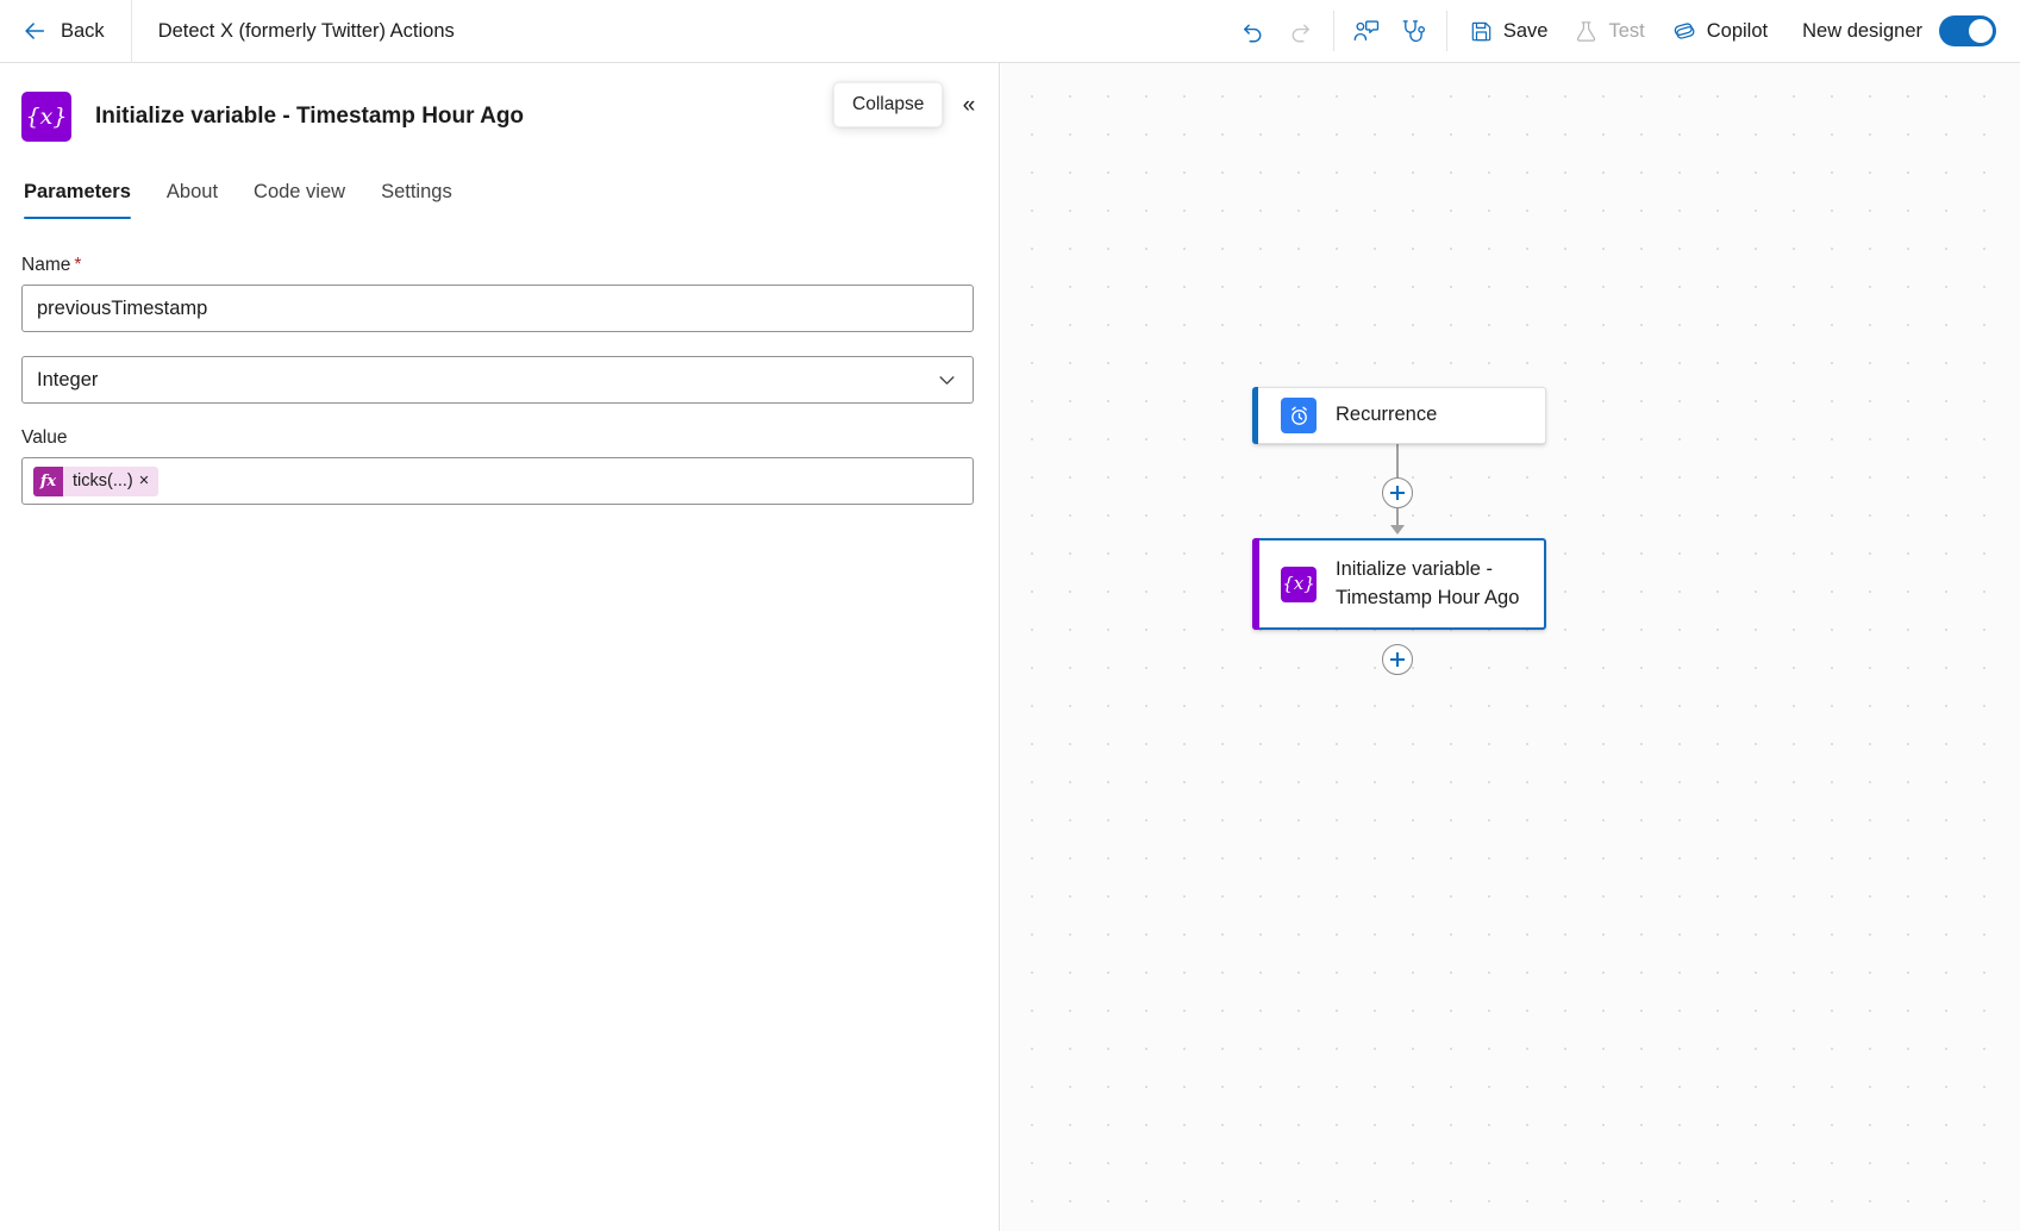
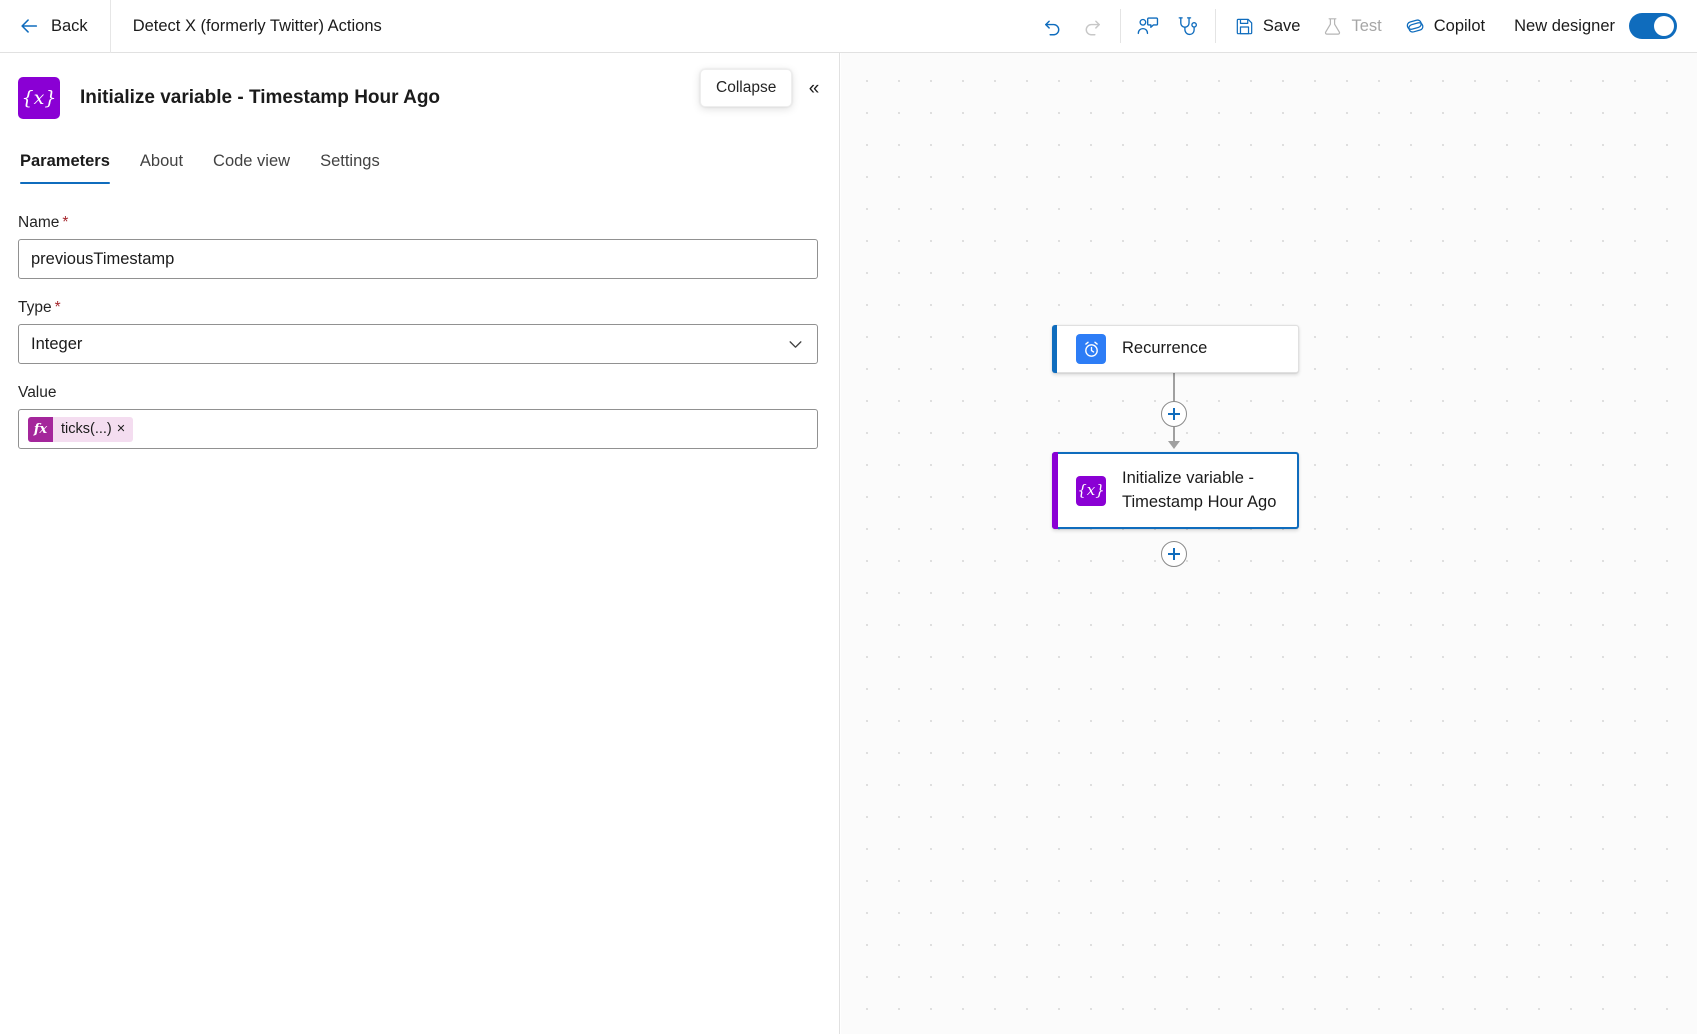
  Back
  Detect X (formerly Twitter) Actions
  Save
  Test
  Copilot
  New designer
  {x}
  Initialize variable - Timestamp Hour Ago
  Collapse
  «
  Parameters
  About
  Code view
  Settings
  Name *
  previousTimestamp
+ Type *
  Integer
  Value
  fx
  ticks(...)
  ×
  Recurrence
  {x}
  Initialize variable -
  Timestamp Hour Ago
